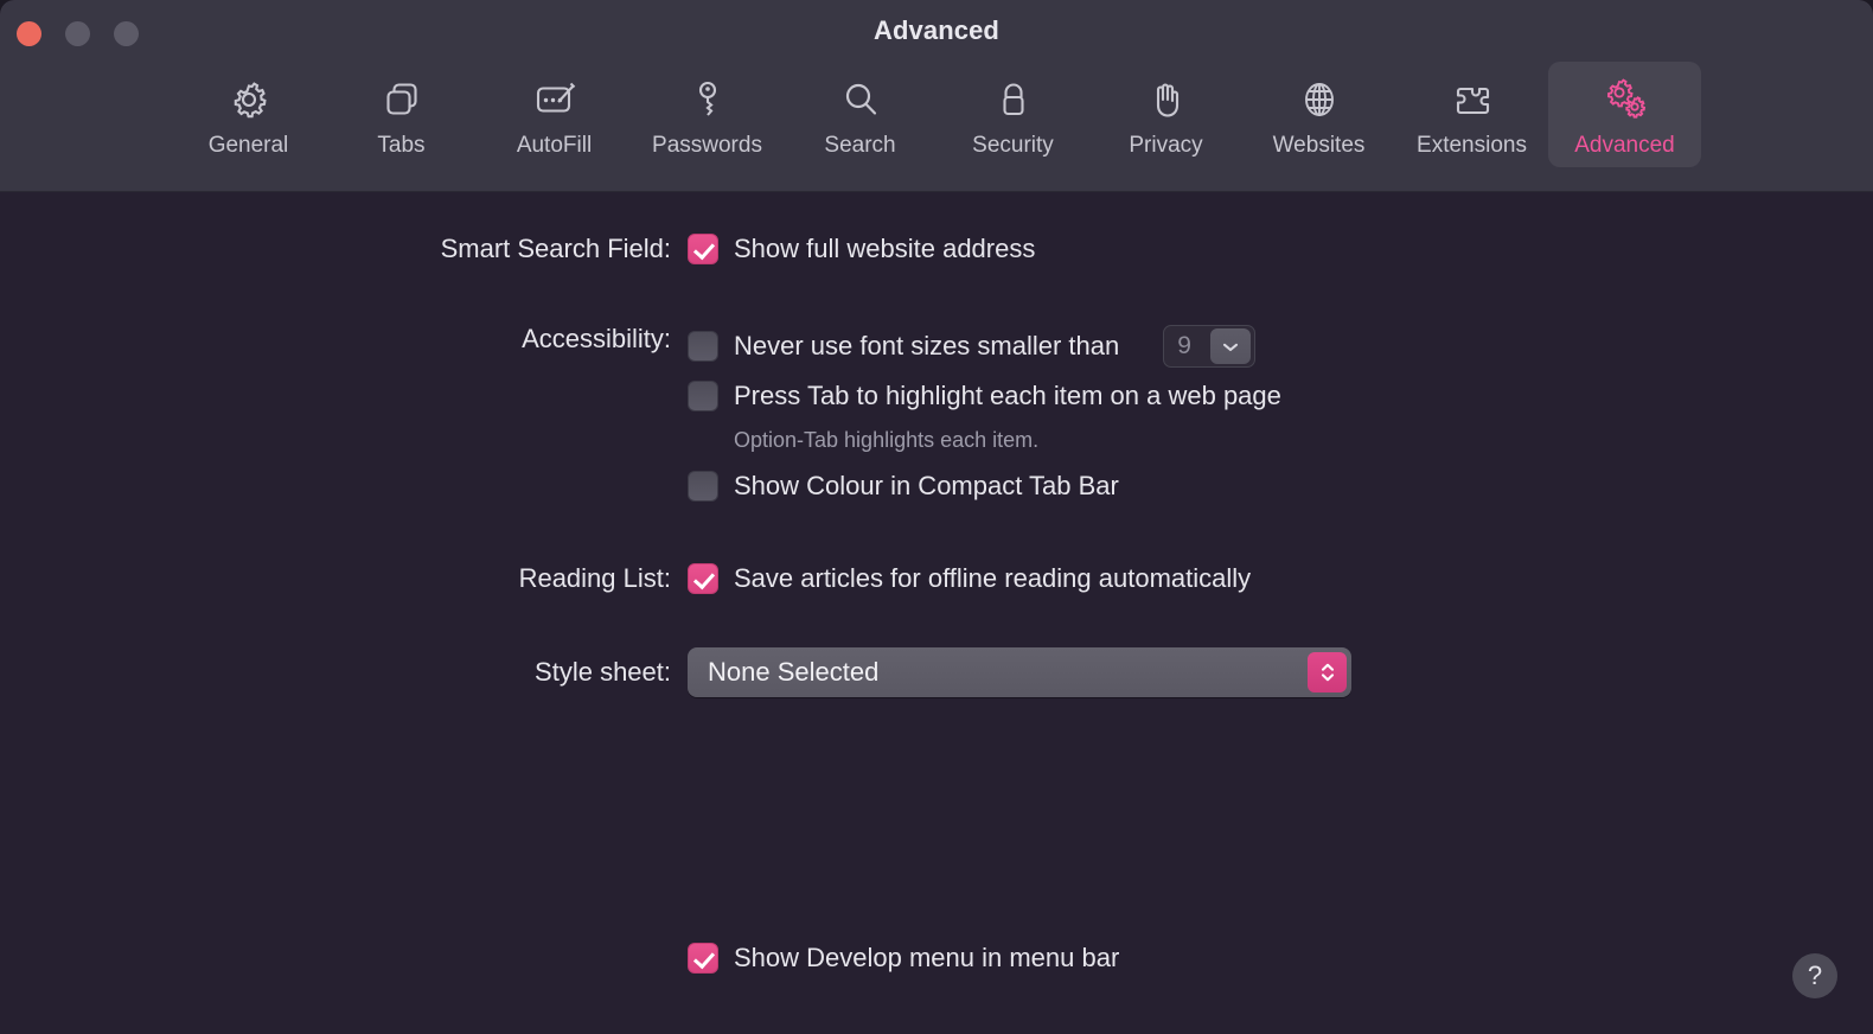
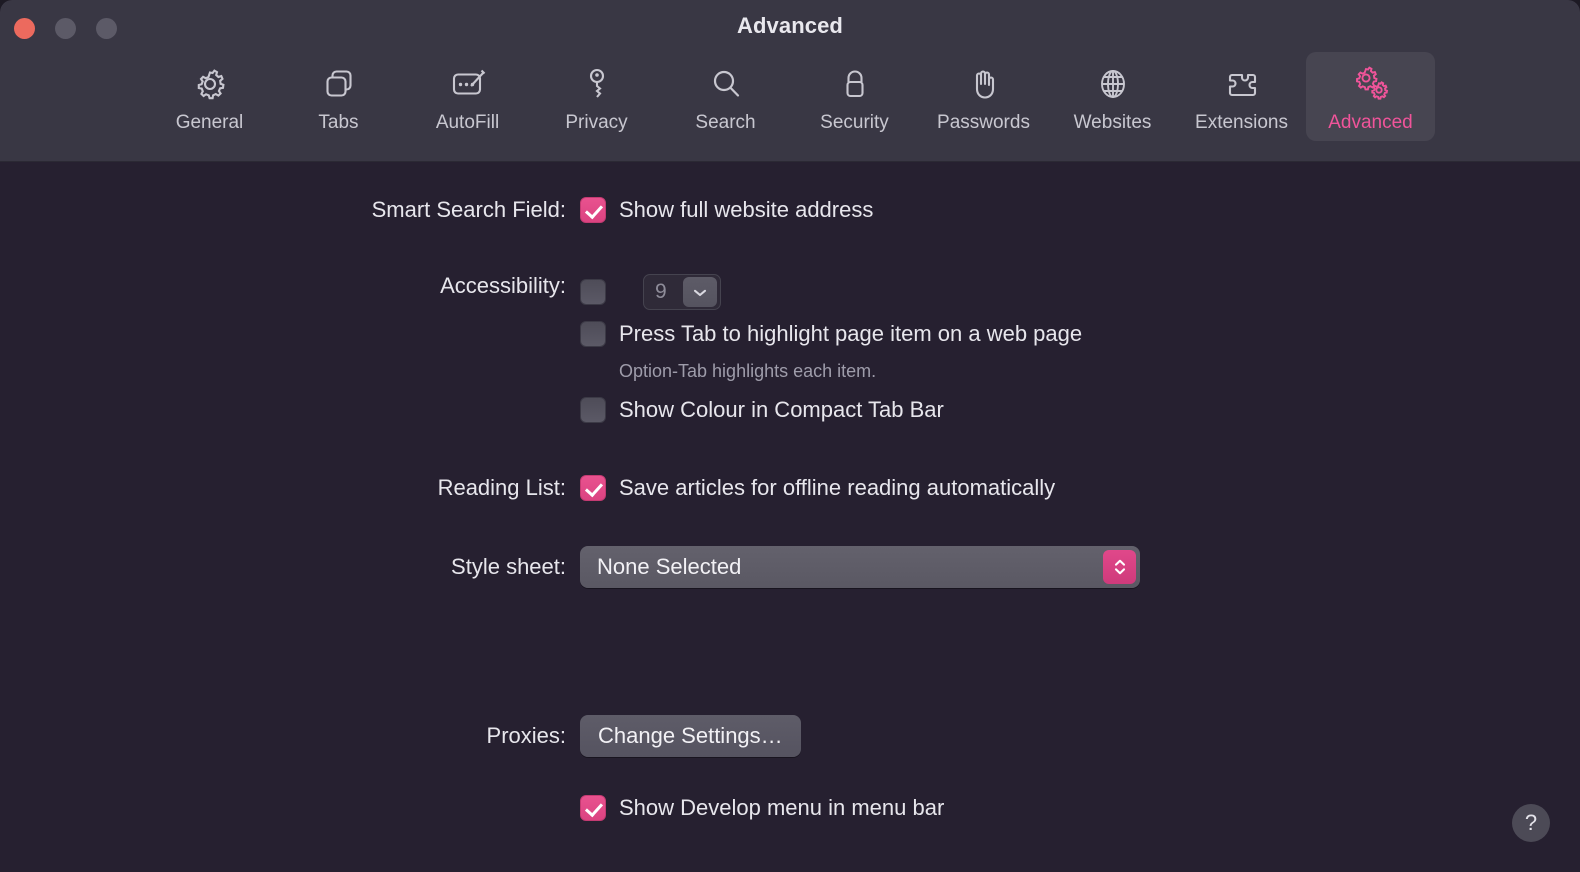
  Advanced
  General
  Tabs
  AutoFill
- Passwords
+ Privacy
  Search
  Security
- Privacy
+ Passwords
  Websites
  Extensions
  Advanced
  Smart Search Field:
  Show full website address
  Accessibility:
- Never use font sizes smaller than
  9
- Press Tab to highlight each item on a web page
+ Press Tab to highlight page item on a web page
  Option-Tab highlights each item.
  Show Colour in Compact Tab Bar
  Reading List:
  Save articles for offline reading automatically
  Style sheet:
  None Selected
+ Proxies:
+ Change Settings…
  Show Develop menu in menu bar
  ?
